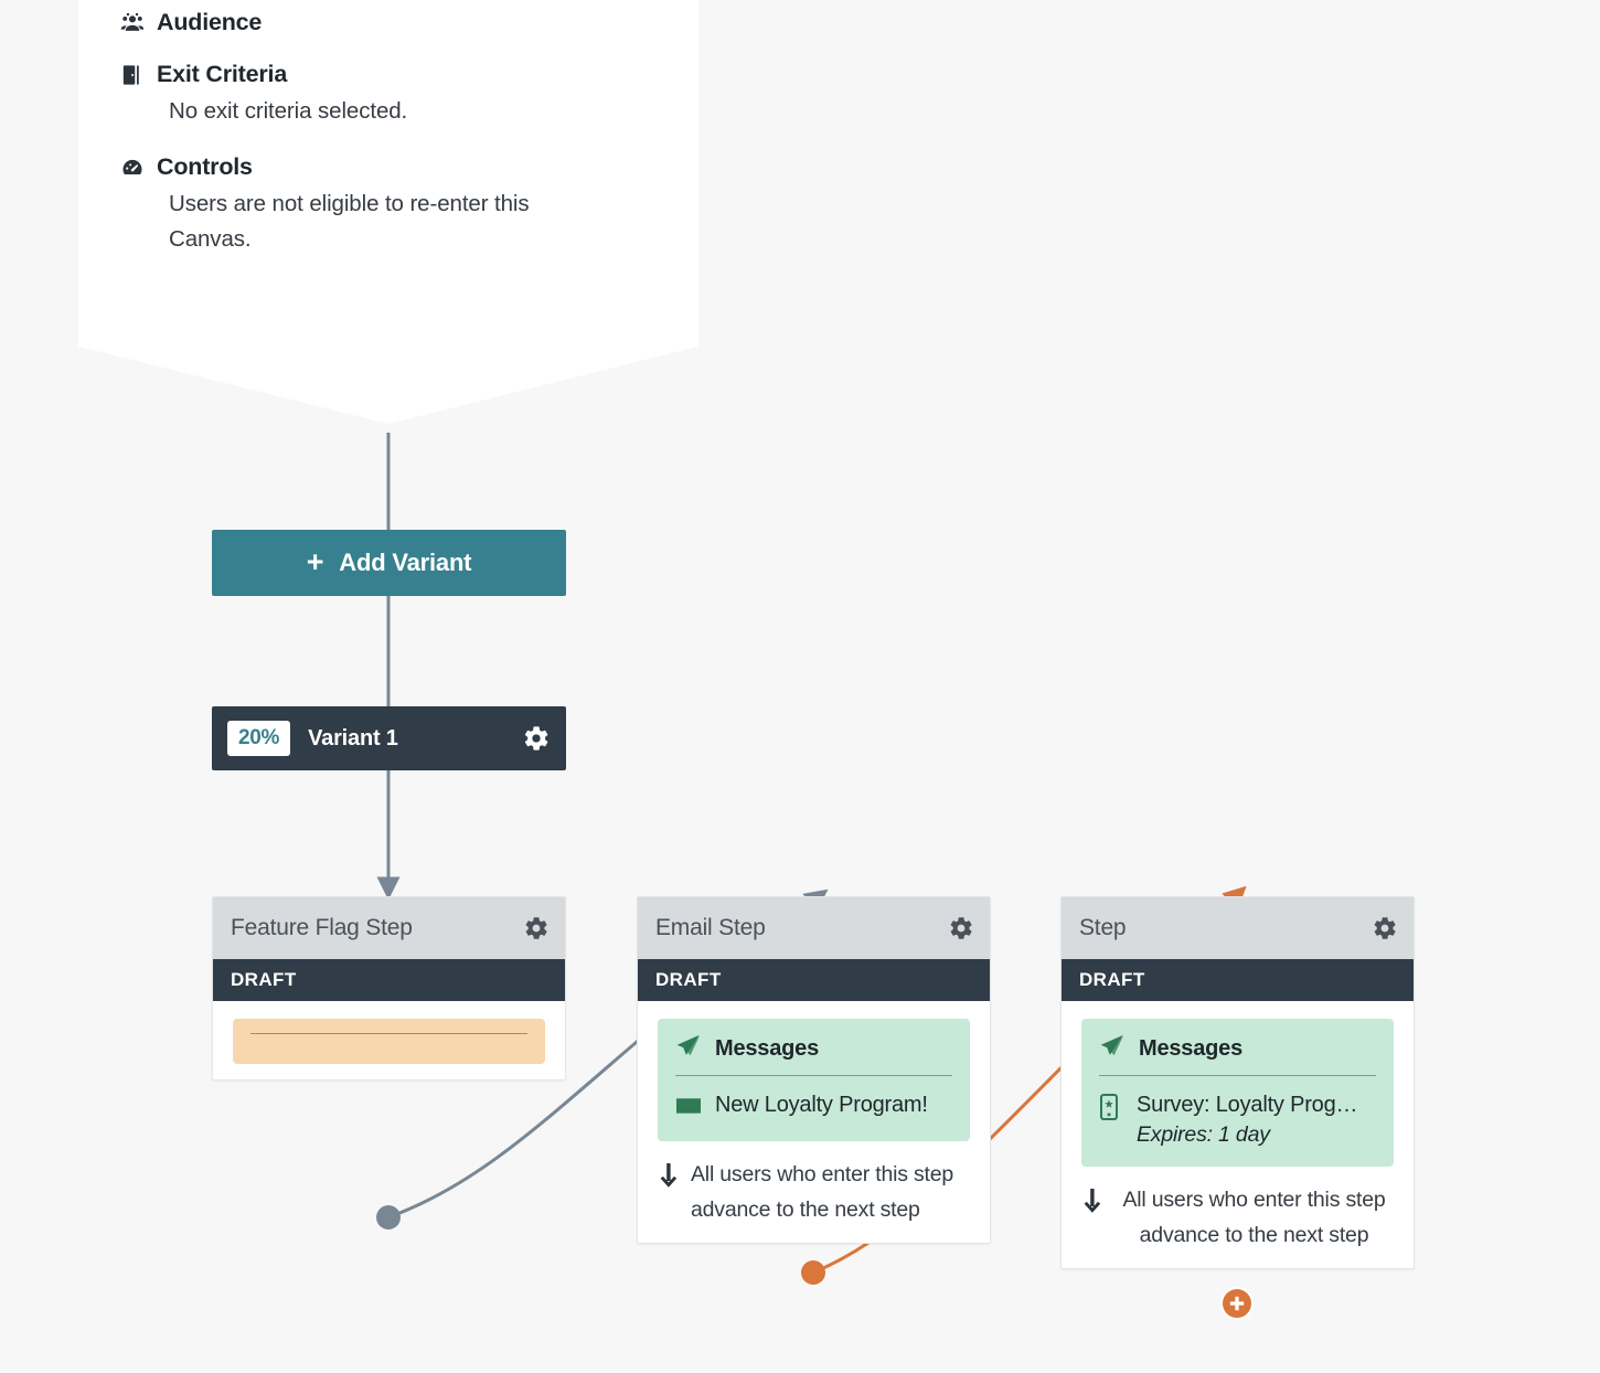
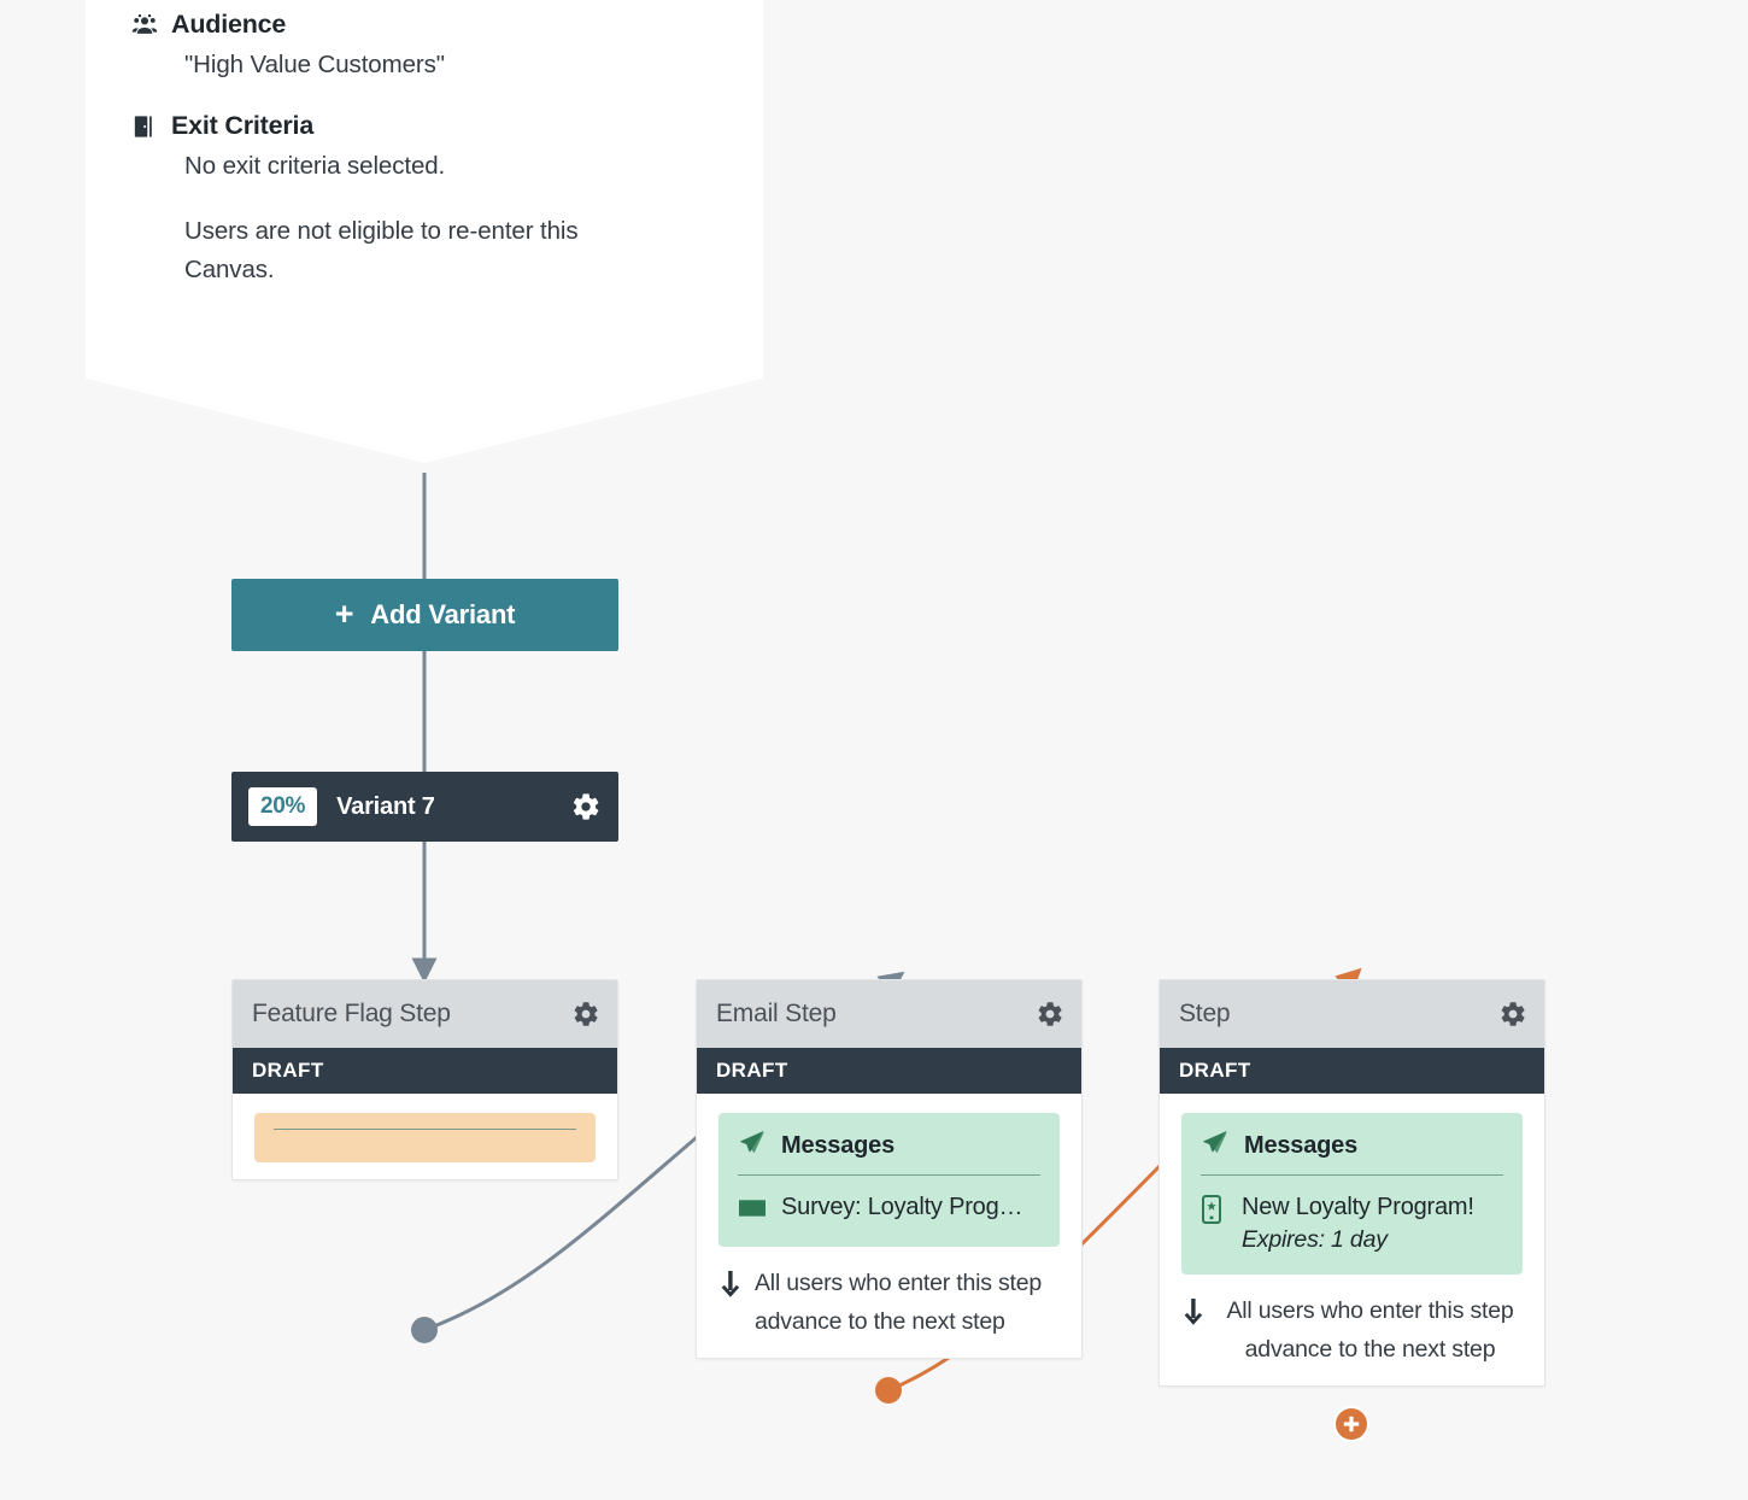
  Audience
+ "High Value Customers"
  Exit Criteria
  No exit criteria selected.
- Controls
  Users are not eligible to re-enter this Canvas.
  +
  Add Variant
  20%
- Variant 1
+ Variant 7
  Feature Flag Step
  DRAFT
  Email Step
  DRAFT
  Messages
- New Loyalty Program!
+ Survey: Loyalty Prog…
  All users who enter this step advance to the next step
  Step
  DRAFT
  Messages
- Survey: Loyalty Prog…
+ New Loyalty Program!
  Expires: 1 day
  All users who enter this step advance to the next step
